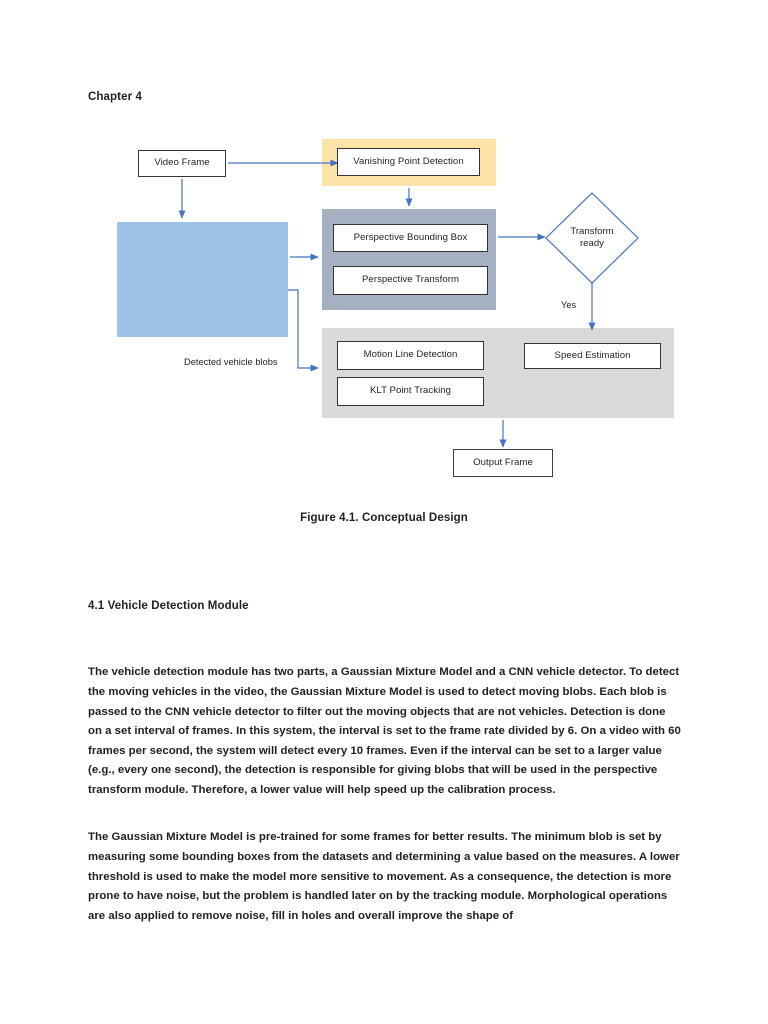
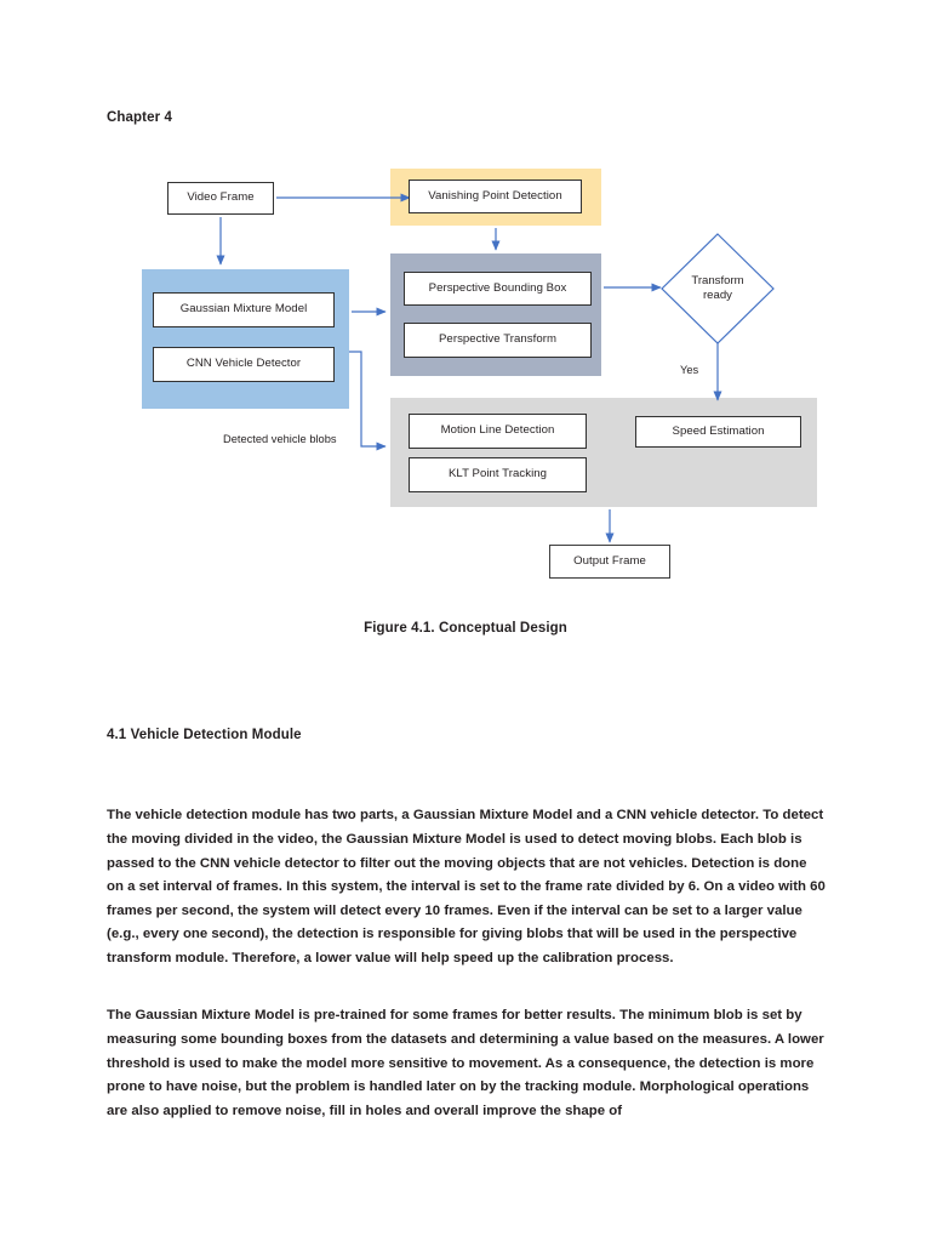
  Chapter 4
  Video Frame
  Vanishing Point Detection
+ Gaussian Mixture Model
+ CNN Vehicle Detector
  Perspective Bounding Box
  Perspective Transform
  Motion Line Detection
  KLT Point Tracking
  Speed Estimation
  Output Frame
  Transform
  ready
  Detected vehicle blobs
  Yes
  Figure 4.1. Conceptual Design
  4.1 Vehicle Detection Module
- The vehicle detection module has two parts, a Gaussian Mixture Model and a CNN vehicle detector. To detect the moving vehicles in the video, the Gaussian Mixture Model is used to detect moving blobs. Each blob is passed to the CNN vehicle detector to filter out the moving objects that are not vehicles. Detection is done on a set interval of frames. In this system, the interval is set to the frame rate divided by 6. On a video with 60 frames per second, the system will detect every 10 frames. Even if the interval can be set to a larger value (e.g., every one second), the detection is responsible for giving blobs that will be used in the perspective transform module. Therefore, a lower value will help speed up the calibration process.
+ The vehicle detection module has two parts, a Gaussian Mixture Model and a CNN vehicle detector. To detect the moving divided in the video, the Gaussian Mixture Model is used to detect moving blobs. Each blob is passed to the CNN vehicle detector to filter out the moving objects that are not vehicles. Detection is done on a set interval of frames. In this system, the interval is set to the frame rate divided by 6. On a video with 60 frames per second, the system will detect every 10 frames. Even if the interval can be set to a larger value (e.g., every one second), the detection is responsible for giving blobs that will be used in the perspective transform module. Therefore, a lower value will help speed up the calibration process.
  The Gaussian Mixture Model is pre-trained for some frames for better results. The minimum blob is set by measuring some bounding boxes from the datasets and determining a value based on the measures. A lower threshold is used to make the model more sensitive to movement. As a consequence, the detection is more prone to have noise, but the problem is handled later on by the tracking module. Morphological operations are also applied to remove noise, fill in holes and overall improve the shape of
